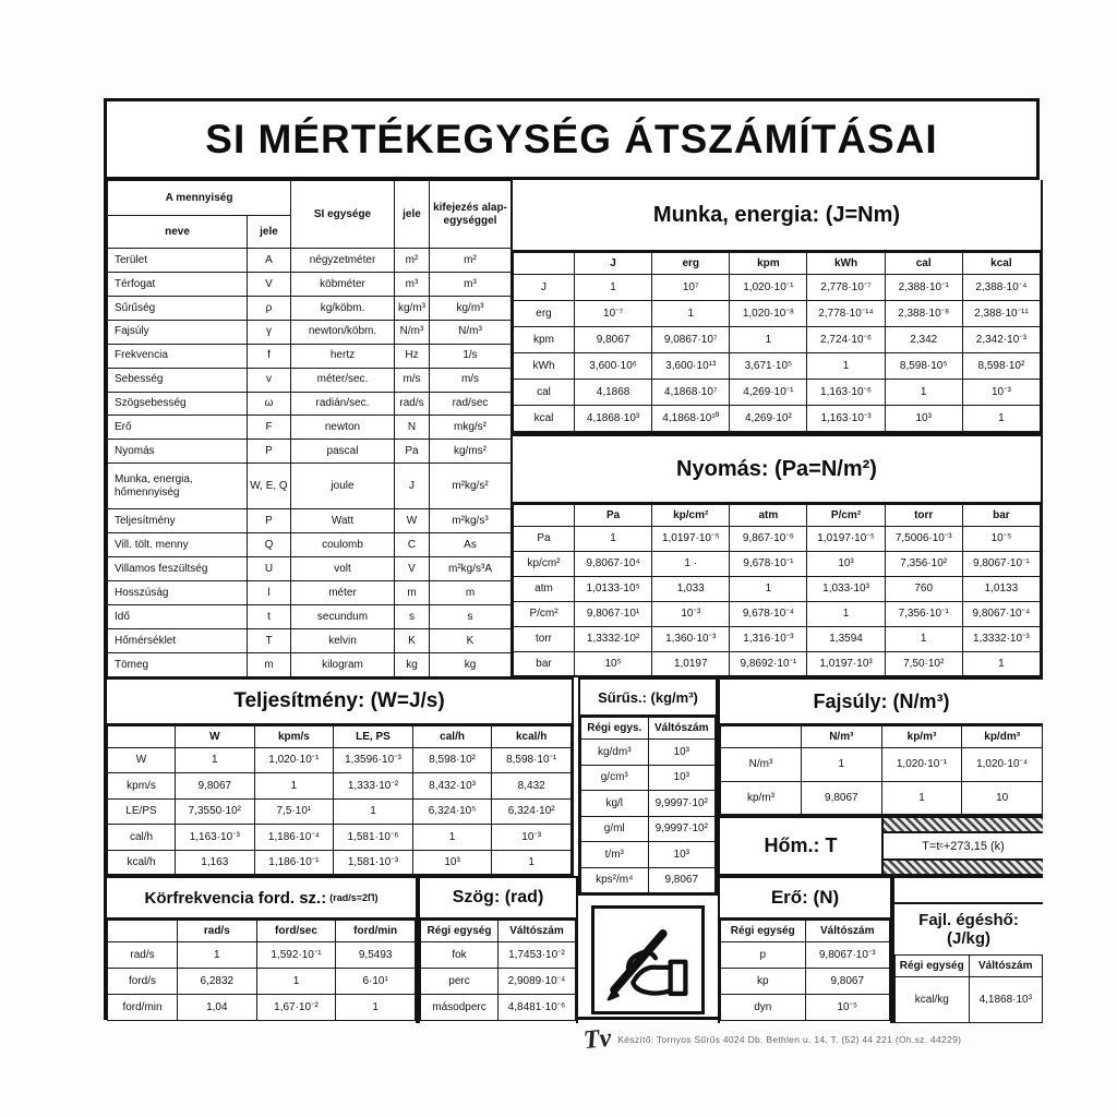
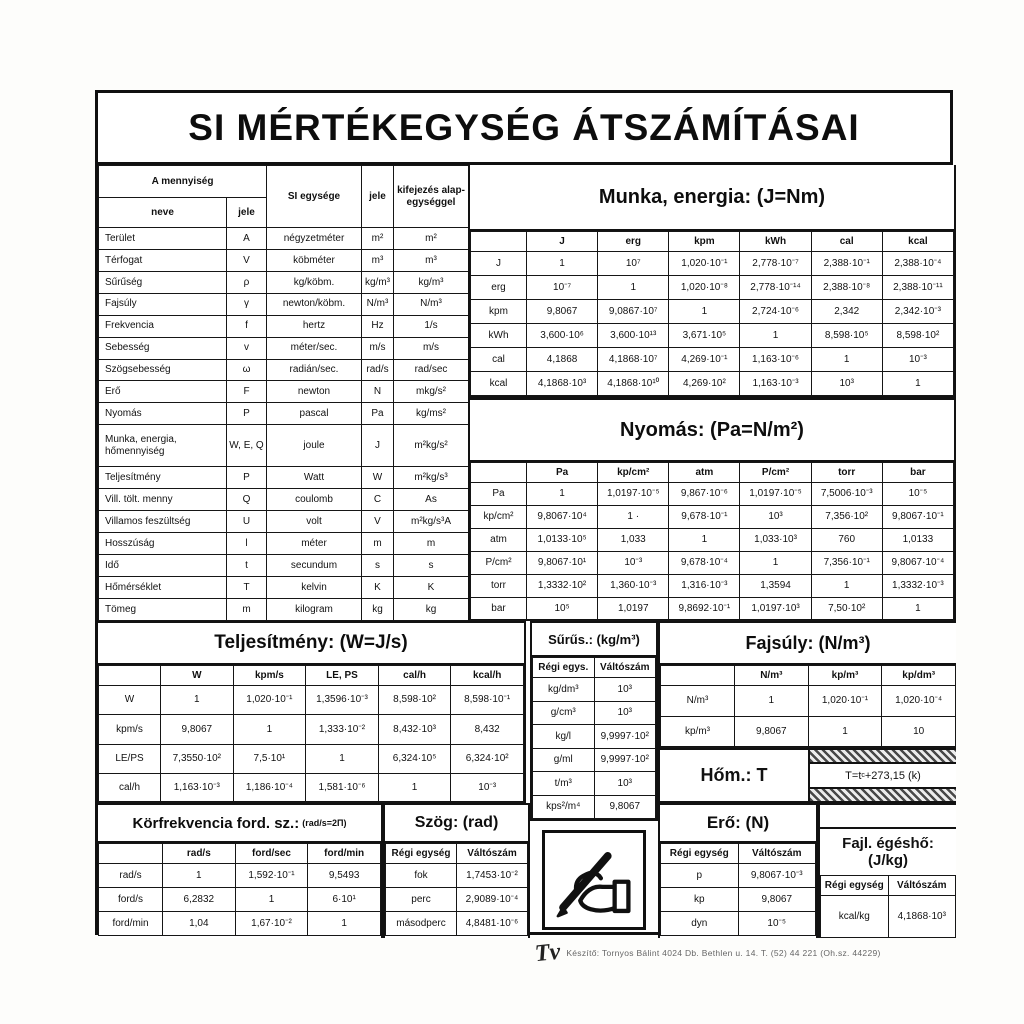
  SI MÉRTÉKEGYSÉG ÁTSZÁMÍTÁSAI
  A mennyiség	SI egysége	jele	kifejezés alap- egységgel
  neve	jele
  Terület	A	négyzetméter	m²	m²
  Térfogat	V	köbméter	m³	m³
  Sűrűség	ρ	kg/köbm.	kg/m³	kg/m³
  Fajsúly	γ	newton/köbm.	N/m³	N/m³
  Frekvencia	f	hertz	Hz	1/s
  Sebesség	v	méter/sec.	m/s	m/s
  Szögsebesség	ω	radián/sec.	rad/s	rad/sec
  Erő	F	newton	N	mkg/s²
  Nyomás	P	pascal	Pa	kg/ms²
  Munka, energia, hőmennyiség	W, E, Q	joule	J	m²kg/s²
  Teljesítmény	P	Watt	W	m²kg/s³
  Vill. tölt. menny	Q	coulomb	C	As
  Villamos feszültség	U	volt	V	m²kg/s³A
  Hosszúság	l	méter	m	m
  Idő	t	secundum	s	s
  Hőmérséklet	T	kelvin	K	K
  Tömeg	m	kilogram	kg	kg
  Munka, energia: (J=Nm)
  	J	erg	kpm	kWh	cal	kcal
  J	1	10⁷	1,020·10⁻¹	2,778·10⁻⁷	2,388·10⁻¹	2,388·10⁻⁴
  erg	10⁻⁷	1	1,020·10⁻⁸	2,778·10⁻¹⁴	2,388·10⁻⁸	2,388·10⁻¹¹
  kpm	9,8067	9,0867·10⁷	1	2,724·10⁻⁶	2,342	2,342·10⁻³
  kWh	3,600·10⁶	3,600·10¹³	3,671·10⁵	1	8,598·10⁵	8,598·10²
  cal	4,1868	4,1868·10⁷	4,269·10⁻¹	1,163·10⁻⁶	1	10⁻³
  kcal	4,1868·10³	4,1868·10¹⁰	4,269·10²	1,163·10⁻³	10³	1
  Nyomás: (Pa=N/m²)
  	Pa	kp/cm²	atm	P/cm²	torr	bar
  Pa	1	1,0197·10⁻⁵	9,867·10⁻⁶	1,0197·10⁻⁵	7,5006·10⁻³	10⁻⁵
  kp/cm²	9,8067·10⁴	1 ·	9,678·10⁻¹	10³	7,356·10²	9,8067·10⁻¹
  atm	1,0133·10⁵	1,033	1	1,033·10³	760	1,0133
  P/cm²	9,8067·10¹	10⁻³	9,678·10⁻⁴	1	7,356·10⁻¹	9,8067·10⁻⁴
  torr	1,3332·10²	1,360·10⁻³	1,316·10⁻³	1,3594	1	1,3332·10⁻³
  bar	10⁵	1,0197	9,8692·10⁻¹	1,0197·10³	7,50·10²	1
  Teljesítmény: (W=J/s)
  	W	kpm/s	LE, PS	cal/h	kcal/h
  W	1	1,020·10⁻¹	1,3596·10⁻³	8,598·10²	8,598·10⁻¹
  kpm/s	9,8067	1	1,333·10⁻²	8,432·10³	8,432
  LE/PS	7,3550·10²	7,5·10¹	1	6,324·10⁵	6,324·10²
  cal/h	1,163·10⁻³	1,186·10⁻⁴	1,581·10⁻⁶	1	10⁻³
- kcal/h	1,163	1,186·10⁻¹	1,581·10⁻³	10³	1
  Körfrekvencia ford. sz.:
  (rad/s=2Π)
  	rad/s	ford/sec	ford/min
  rad/s	1	1,592·10⁻¹	9,5493
  ford/s	6,2832	1	6·10¹
  ford/min	1,04	1,67·10⁻²	1
  Szög: (rad)
  Régi egység	Váltószám
  fok	1,7453·10⁻²
  perc	2,9089·10⁻⁴
  másodperc	4,8481·10⁻⁶
  Sűrűs.: (kg/m³)
  Régi egys.	Váltószám
  kg/dm³	10³
  g/cm³	10³
  kg/l	9,9997·10²
  g/ml	9,9997·10²
  t/m³	10³
  kps²/m⁴	9,8067
  Fajsúly: (N/m³)
  	N/m³	kp/m³	kp/dm³
  N/m³	1	1,020·10⁻¹	1,020·10⁻⁴
  kp/m³	9,8067	1	10
  Hőm.: T
  T=t
  +273,15 (k)
  Erő: (N)
  Régi egység	Váltószám
  p	9,8067·10⁻³
  kp	9,8067
  dyn	10⁻⁵
  Fajl. égéshő:
  (J/kg)
  Régi egység	Váltószám
  kcal/kg	4,1868·10³
- Készítő: Tornyos Sűrűs 4024 Db. Bethlen u. 14. T. (52) 44 221 (Oh.sz. 44229)
+ Készítő: Tornyos Bálint 4024 Db. Bethlen u. 14. T. (52) 44 221 (Oh.sz. 44229)
